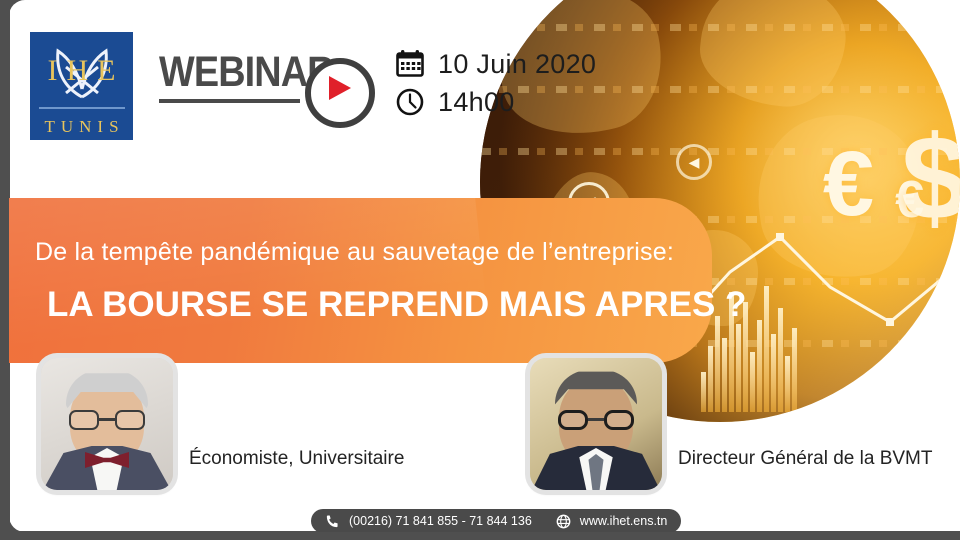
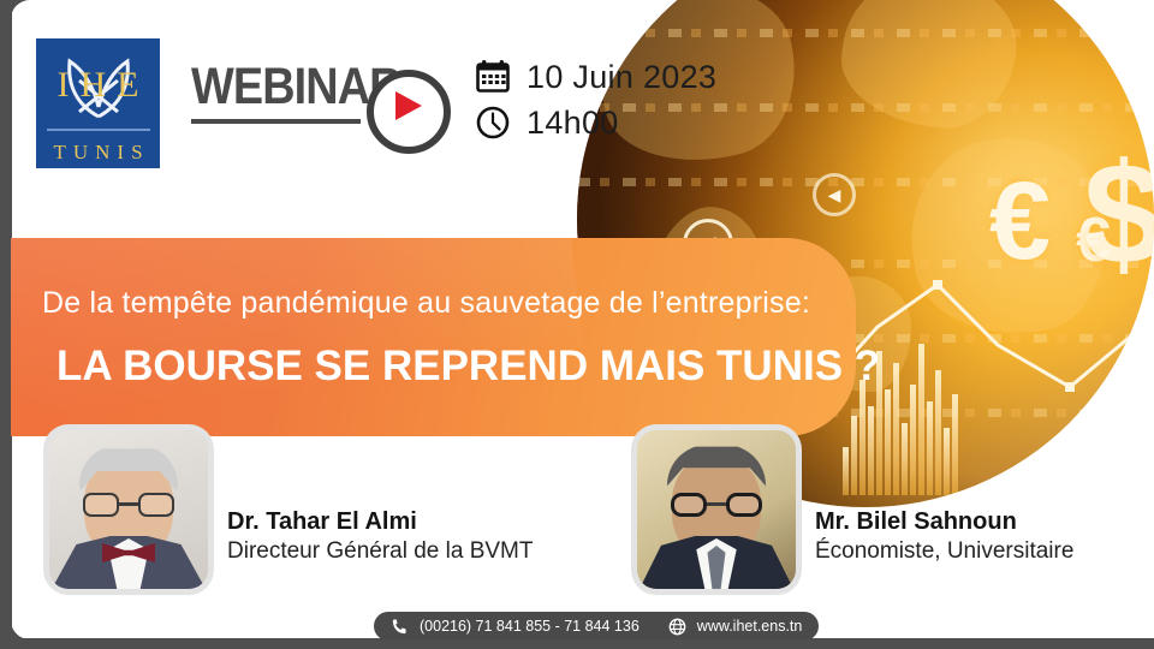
  €
  €
  $
  ◀
  IHE
  TUNIS
  WEBINA
- 10 Juin 2020
+ 10 Juin 2023
  14h00
  De la tempête pandémique au sauvetage de l’entreprise:
- LA BOURSE SE REPREND MAIS APRES ?
+ LA BOURSE SE REPREND MAIS TUNIS ?
+ Dr. Tahar El Almi
- Économiste, Universitaire
+ Directeur Général de la BVMT
+ Mr. Bilel Sahnoun
- Directeur Général de la BVMT
+ Économiste, Universitaire
  (00216) 71 841 855 - 71 844 136
  www.ihet.ens.tn
